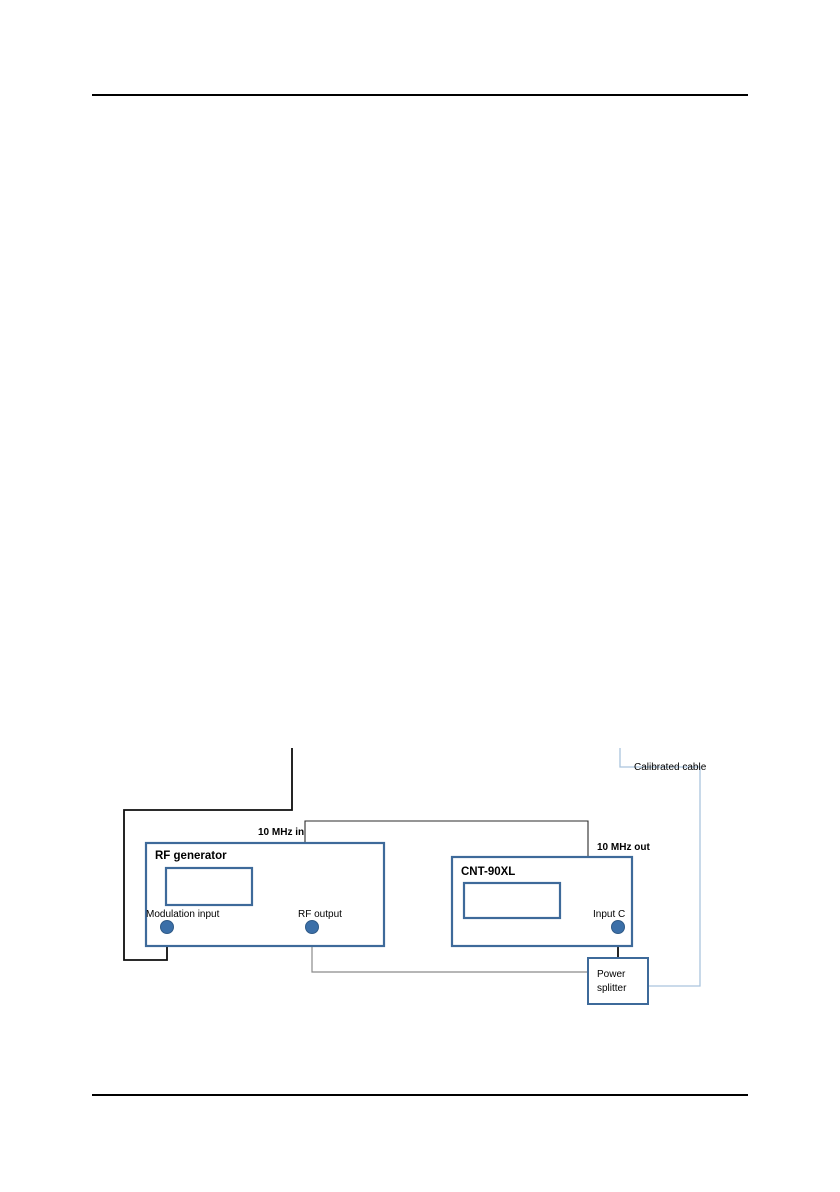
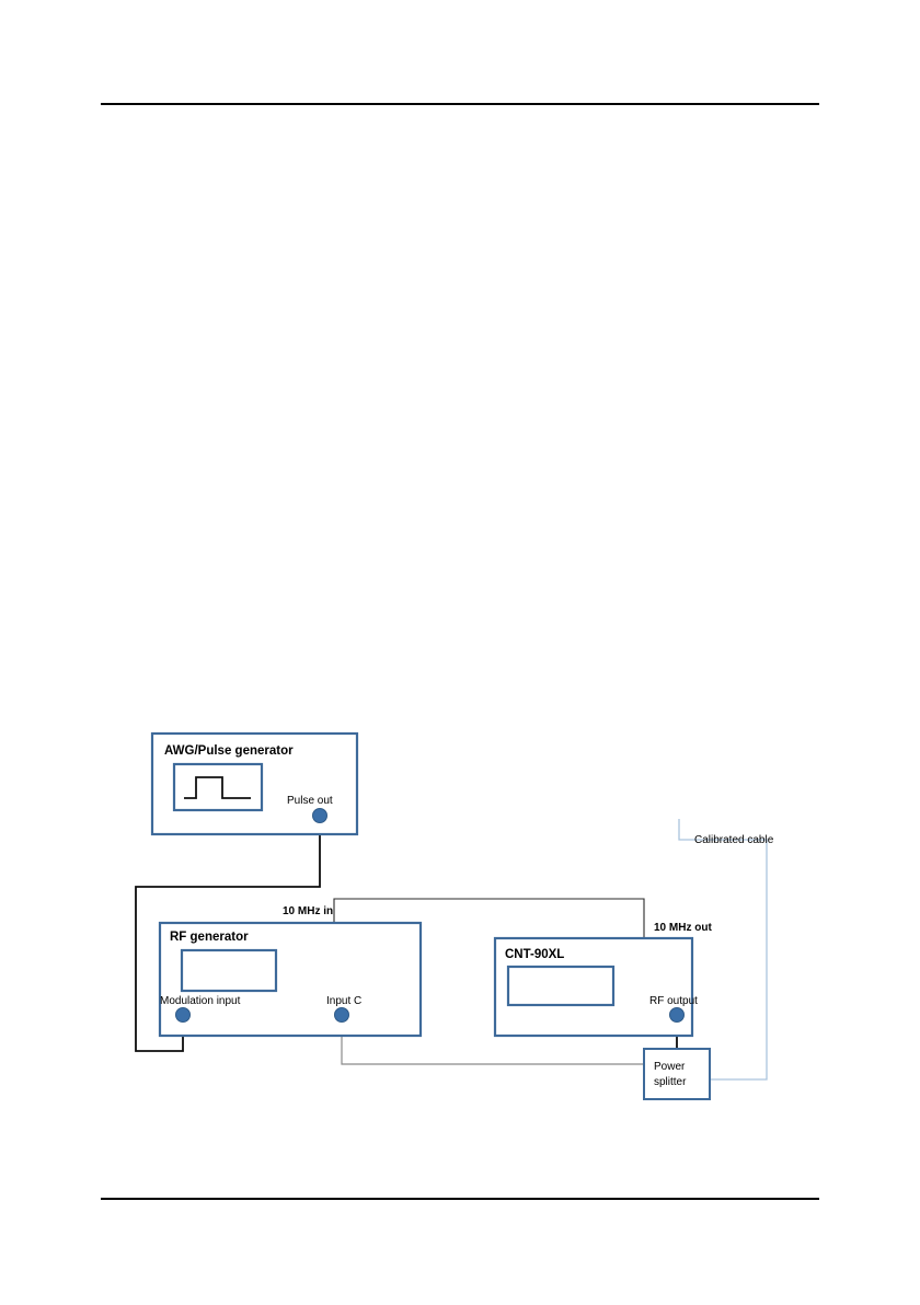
+ AWG/Pulse generator
+ Pulse out
  Calibrated cable
  10 MHz in
  10 MHz out
  RF generator
  Modulation input
- RF output
+ Input C
  CNT-90XL
- Input C
+ RF output
  Power
  splitter
